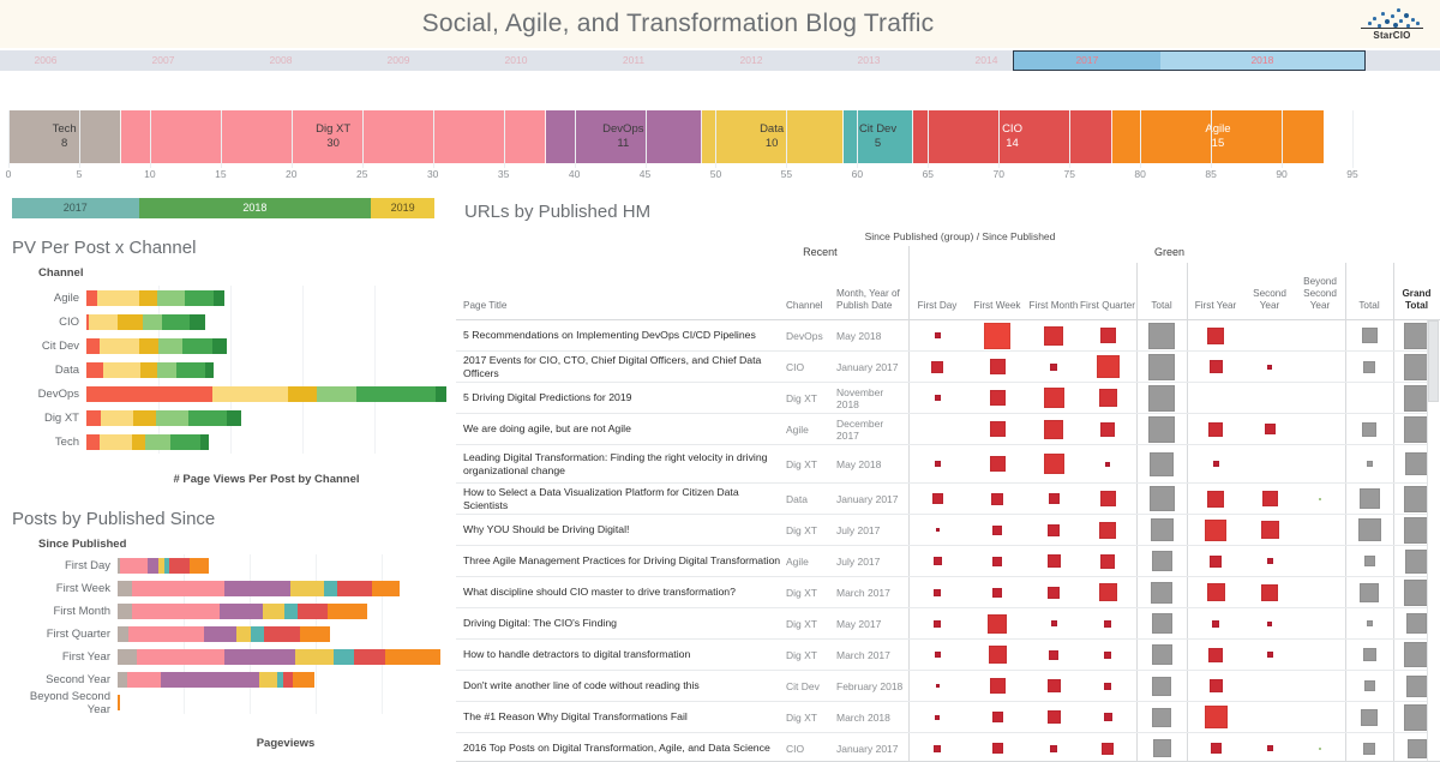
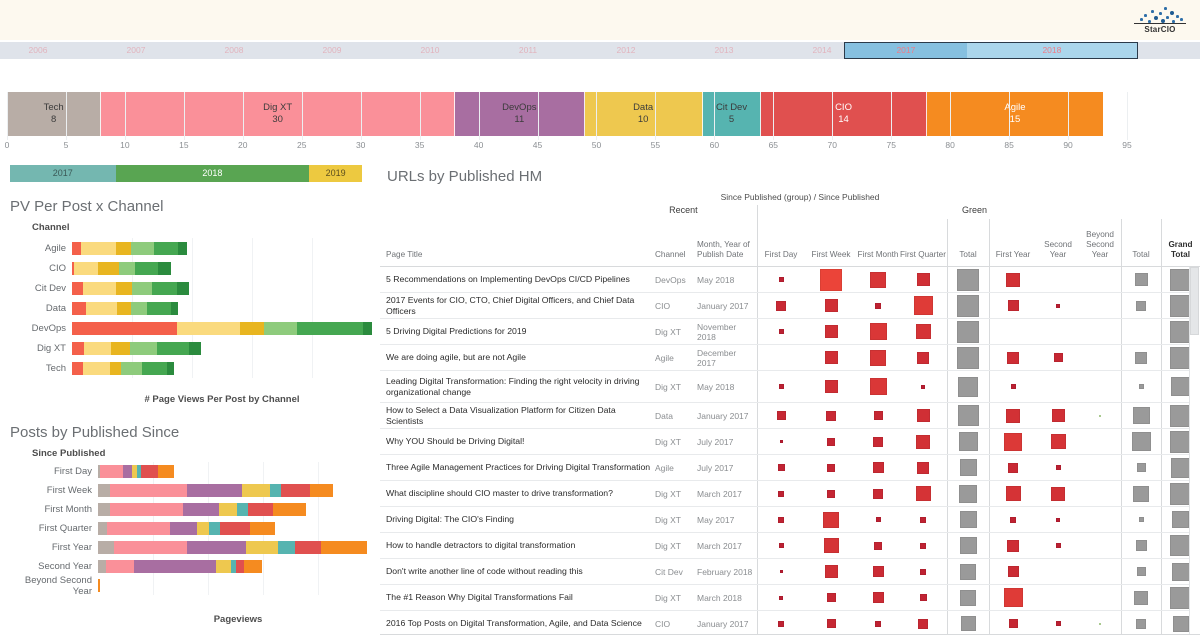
- Social, Agile, and Transformation Blog Traffic
  StarCIO
  2006
  2007
  2008
  2009
  2010
  2011
  2012
  2013
  2014
  2017
  2018
  Tech
  8
  Dig XT
  30
  DevOps
  11
  Data
  10
  Cit Dev
  5
  CIO
  14
  Agile
  15
  0
  5
  10
  15
  20
  25
  30
  35
  40
  45
  50
  55
  60
  65
  70
  75
  80
  85
  90
  95
  2017
  2018
  2019
  PV Per Post x Channel
  Posts by Published Since
  URLs by Published HM
  Channel
  Agile
  CIO
  Cit Dev
  Data
  DevOps
  Dig XT
  Tech
  # Page Views Per Post by Channel
  Since Published
  First Day
  First Week
  First Month
  First Quarter
  First Year
  Second Year
  Beyond Second Year
  Pageviews
  Since Published (group) / Since Published
  Recent
  Green
  Page Title
  Channel
  Month, Year of Publish Date
  First Day
  First Week
  First Month
  First Quarter
  Total
  First Year
  Second Year
  Beyond Second Year
  Total
  Grand Total
  5 Recommendations on Implementing DevOps CI/CD Pipelines
  DevOps
  May 2018
  2017 Events for CIO, CTO, Chief Digital Officers, and Chief Data Officers
  CIO
  January 2017
  5 Driving Digital Predictions for 2019
  Dig XT
  November 2018
  We are doing agile, but are not Agile
  Agile
  December 2017
  Leading Digital Transformation: Finding the right velocity in driving organizational change
  Dig XT
  May 2018
  How to Select a Data Visualization Platform for Citizen Data Scientists
  Data
  January 2017
  Why YOU Should be Driving Digital!
  Dig XT
  July 2017
  Three Agile Management Practices for Driving Digital Transformation
  Agile
  July 2017
  What discipline should CIO master to drive transformation?
  Dig XT
  March 2017
  Driving Digital: The CIO's Finding
  Dig XT
  May 2017
  How to handle detractors to digital transformation
  Dig XT
  March 2017
  Don't write another line of code without reading this
  Cit Dev
  February 2018
  The #1 Reason Why Digital Transformations Fail
  Dig XT
  March 2018
  2016 Top Posts on Digital Transformation, Agile, and Data Science
  CIO
  January 2017
